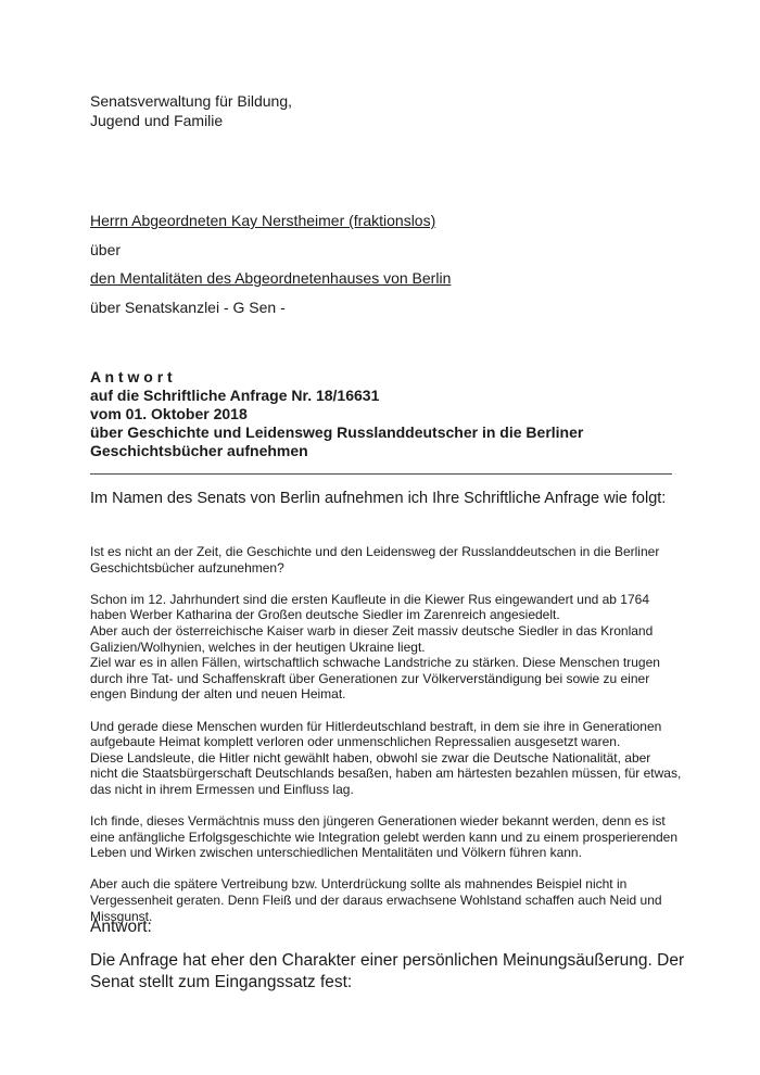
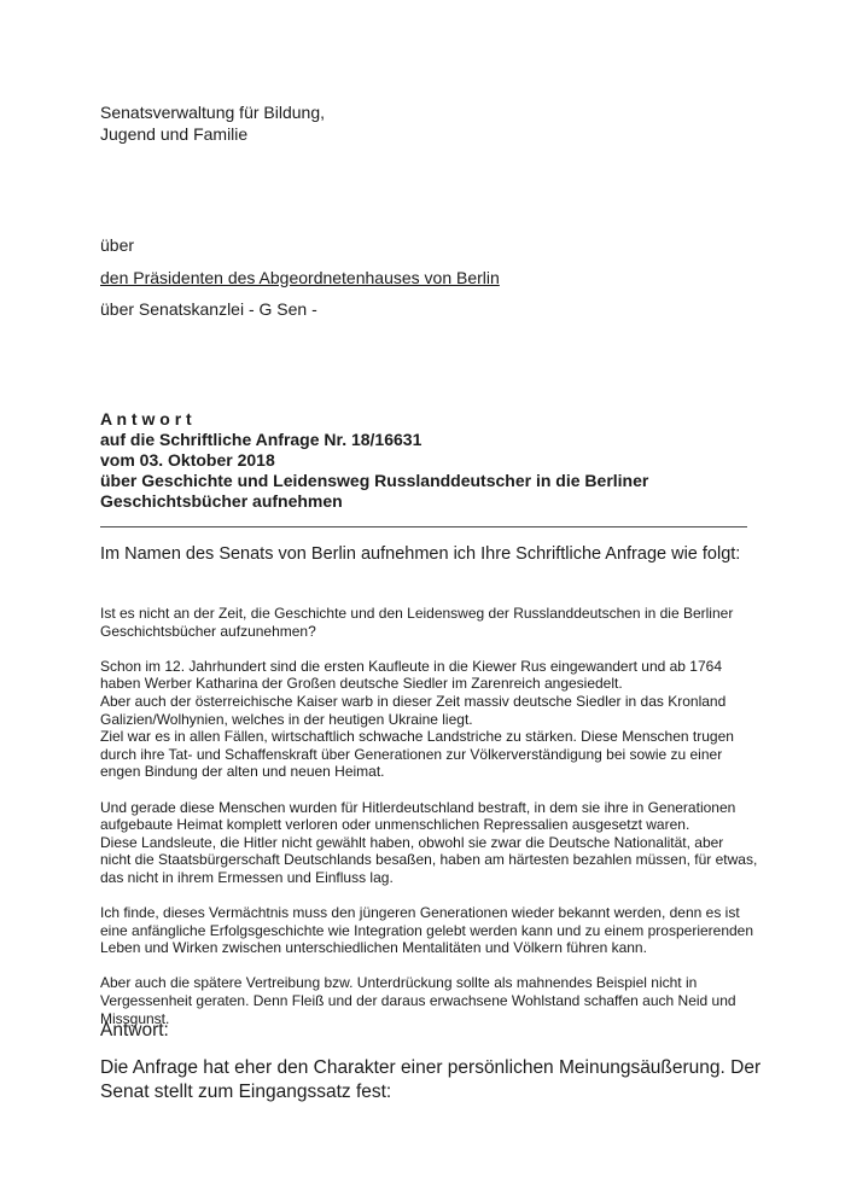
  Senatsverwaltung für Bildung,
  Jugend und Familie
- Herrn Abgeordneten Kay Nerstheimer (fraktionslos)
  über
- den Mentalitäten des Abgeordnetenhauses von Berlin
+ den Präsidenten des Abgeordnetenhauses von Berlin
  über Senatskanzlei - G Sen -
  A n t w o r t
  auf die Schriftliche Anfrage Nr. 18/16631
- vom 01. Oktober 2018
+ vom 03. Oktober 2018
  über Geschichte und Leidensweg Russlanddeutscher in die Berliner
  Geschichtsbücher aufnehmen
  Im Namen des Senats von Berlin aufnehmen ich Ihre Schriftliche Anfrage wie folgt:
  Ist es nicht an der Zeit, die Geschichte und den Leidensweg der Russlanddeutschen in die Berliner
  Geschichtsbücher aufzunehmen?
  Schon im 12. Jahrhundert sind die ersten Kaufleute in die Kiewer Rus eingewandert und ab 1764
  haben Werber Katharina der Großen deutsche Siedler im Zarenreich angesiedelt.
  Aber auch der österreichische Kaiser warb in dieser Zeit massiv deutsche Siedler in das Kronland
  Galizien/Wolhynien, welches in der heutigen Ukraine liegt.
  Ziel war es in allen Fällen, wirtschaftlich schwache Landstriche zu stärken. Diese Menschen trugen
  durch ihre Tat- und Schaffenskraft über Generationen zur Völkerverständigung bei sowie zu einer
  engen Bindung der alten und neuen Heimat.
  Und gerade diese Menschen wurden für Hitlerdeutschland bestraft, in dem sie ihre in Generationen
  aufgebaute Heimat komplett verloren oder unmenschlichen Repressalien ausgesetzt waren.
  Diese Landsleute, die Hitler nicht gewählt haben, obwohl sie zwar die Deutsche Nationalität, aber
  nicht die Staatsbürgerschaft Deutschlands besaßen, haben am härtesten bezahlen müssen, für etwas,
  das nicht in ihrem Ermessen und Einfluss lag.
  Ich finde, dieses Vermächtnis muss den jüngeren Generationen wieder bekannt werden, denn es ist
  eine anfängliche Erfolgsgeschichte wie Integration gelebt werden kann und zu einem prosperierenden
  Leben und Wirken zwischen unterschiedlichen Mentalitäten und Völkern führen kann.
  Aber auch die spätere Vertreibung bzw. Unterdrückung sollte als mahnendes Beispiel nicht in
  Vergessenheit geraten. Denn Fleiß und der daraus erwachsene Wohlstand schaffen auch Neid und
  Missgunst.
  Antwort:
  Die Anfrage hat eher den Charakter einer persönlichen Meinungsäußerung. Der
  Senat stellt zum Eingangssatz fest:
